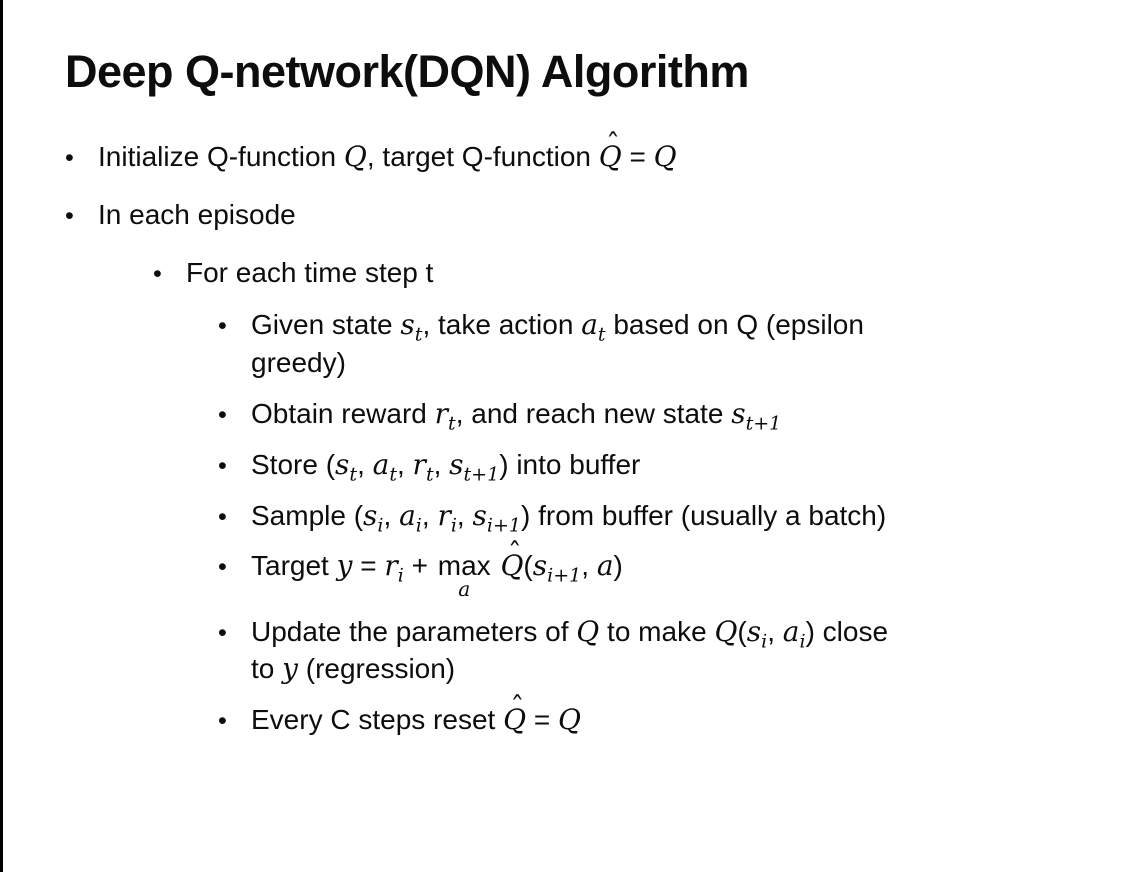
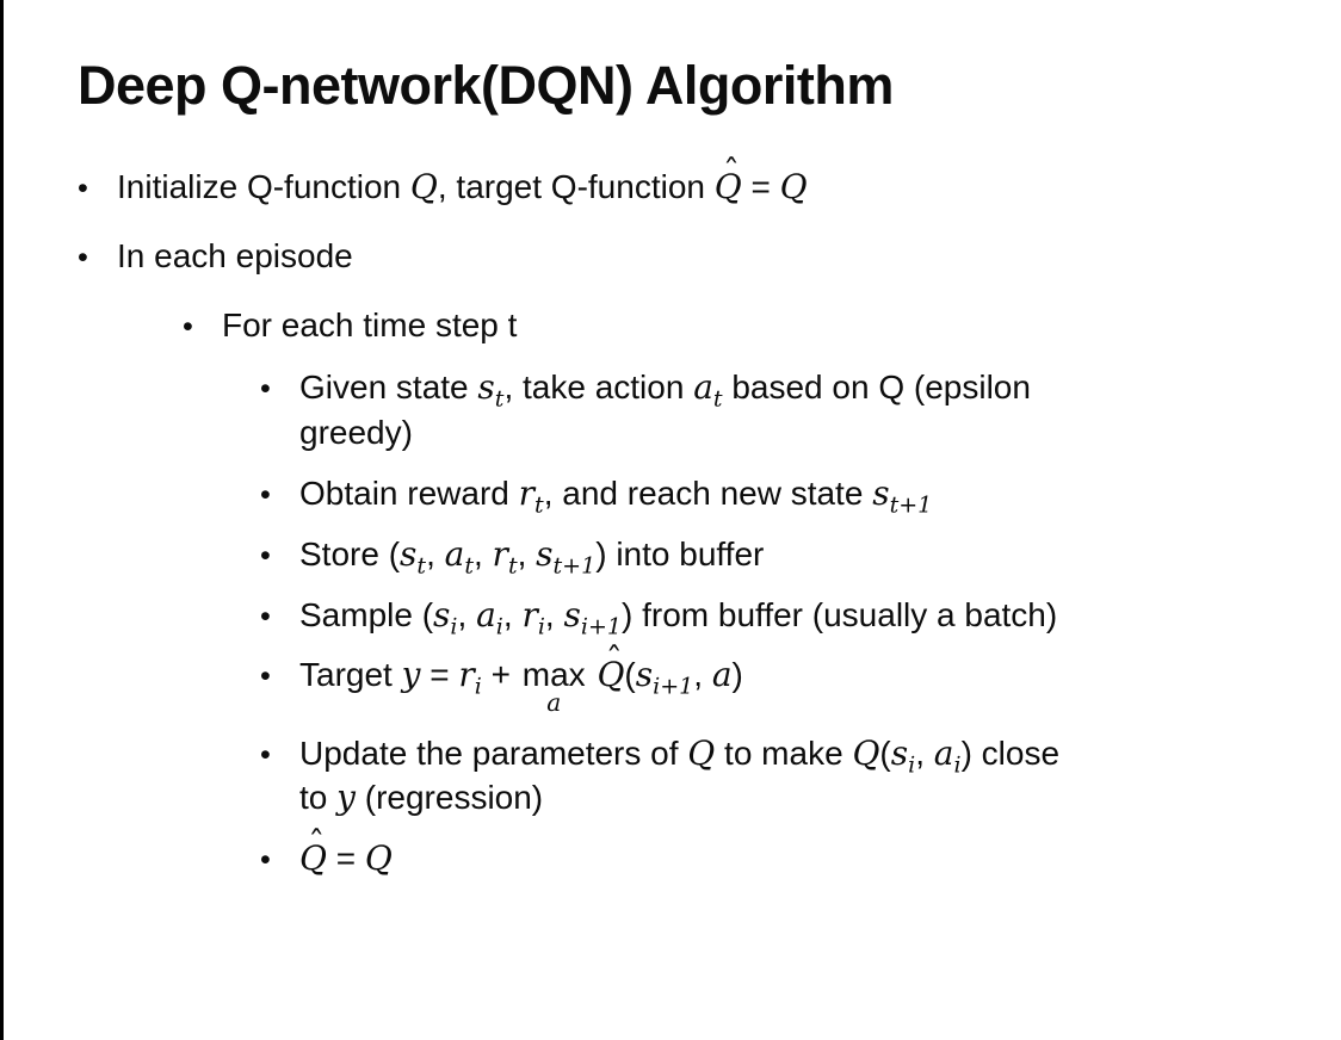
  Deep Q-network(DQN) Algorithm
  •
  Initialize Q-function Q, target Q-function
  ˆ
  Q = Q
  •
  In each episode
  •
  For each time step t
  •
  Given state st, take action at based on Q (epsilon
  greedy)
  •
  Obtain reward rt, and reach new state st+1
  •
  Store (st, at, rt, st+1) into buffer
  •
  Sample (si, ai, ri, si+1) from buffer (usually a batch)
  •
  Target y = ri +
  max
  a
  ˆ
  Q(si+1, a)
  •
  Update the parameters of Q to make Q(si, ai) close
  to y (regression)
  •
- Every C steps reset
  ˆ
  Q = Q
